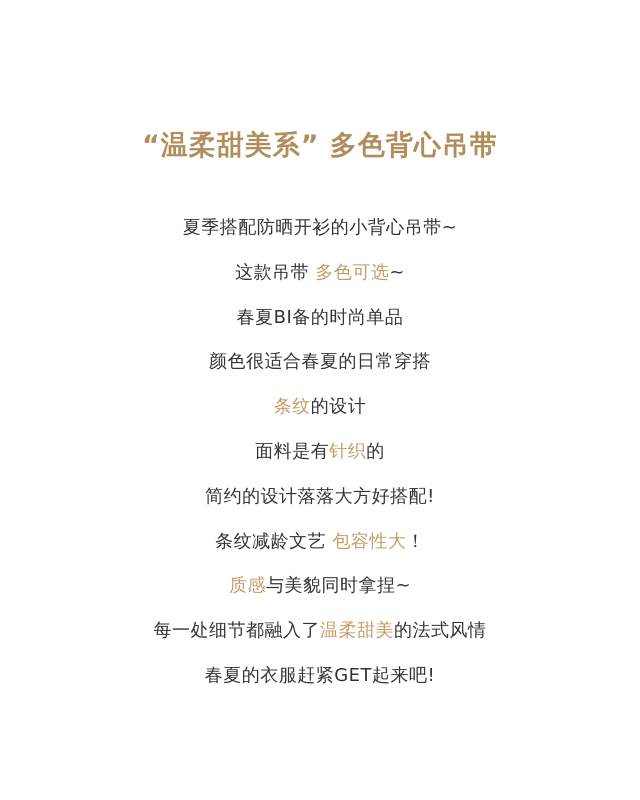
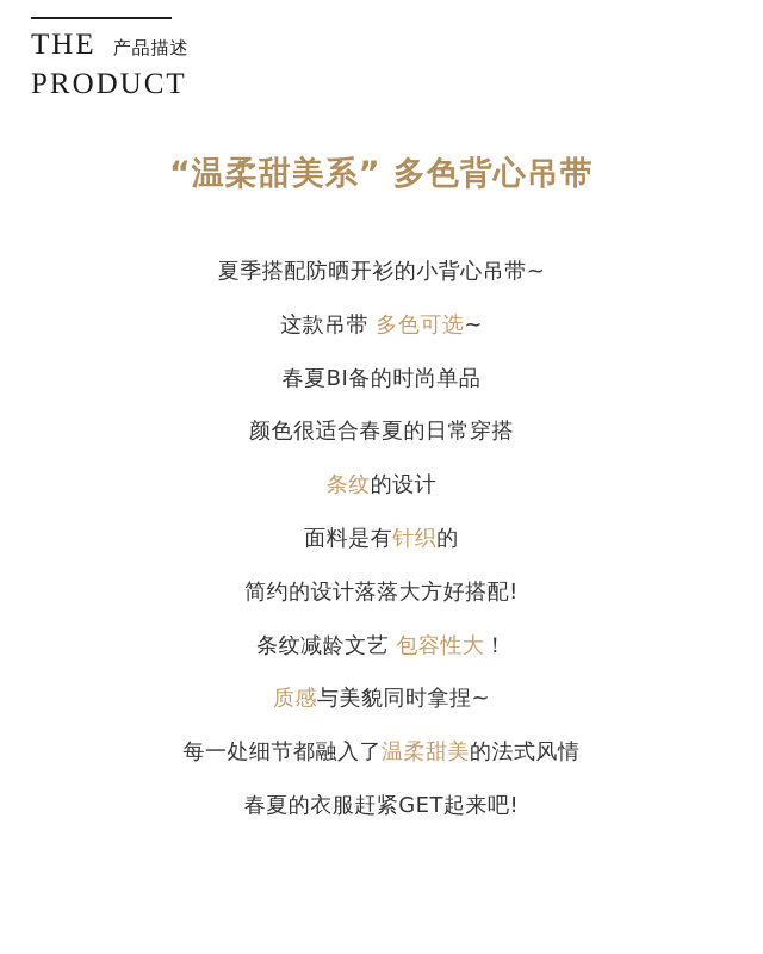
+ THE
+ 产品描述
+ PRODUCT
  “温柔甜美系” 多色背心吊带
  夏季搭配防晒开衫的小背心吊带~
  这款吊带 多色可选~
  春夏BI备的时尚单品
  颜色很适合春夏的日常穿搭
  条纹的设计
  面料是有针织的
  简约的设计落落大方好搭配!
  条纹减龄文艺 包容性大！
  质感与美貌同时拿捏~
  每一处细节都融入了温柔甜美的法式风情
  春夏的衣服赶紧GET起来吧!
